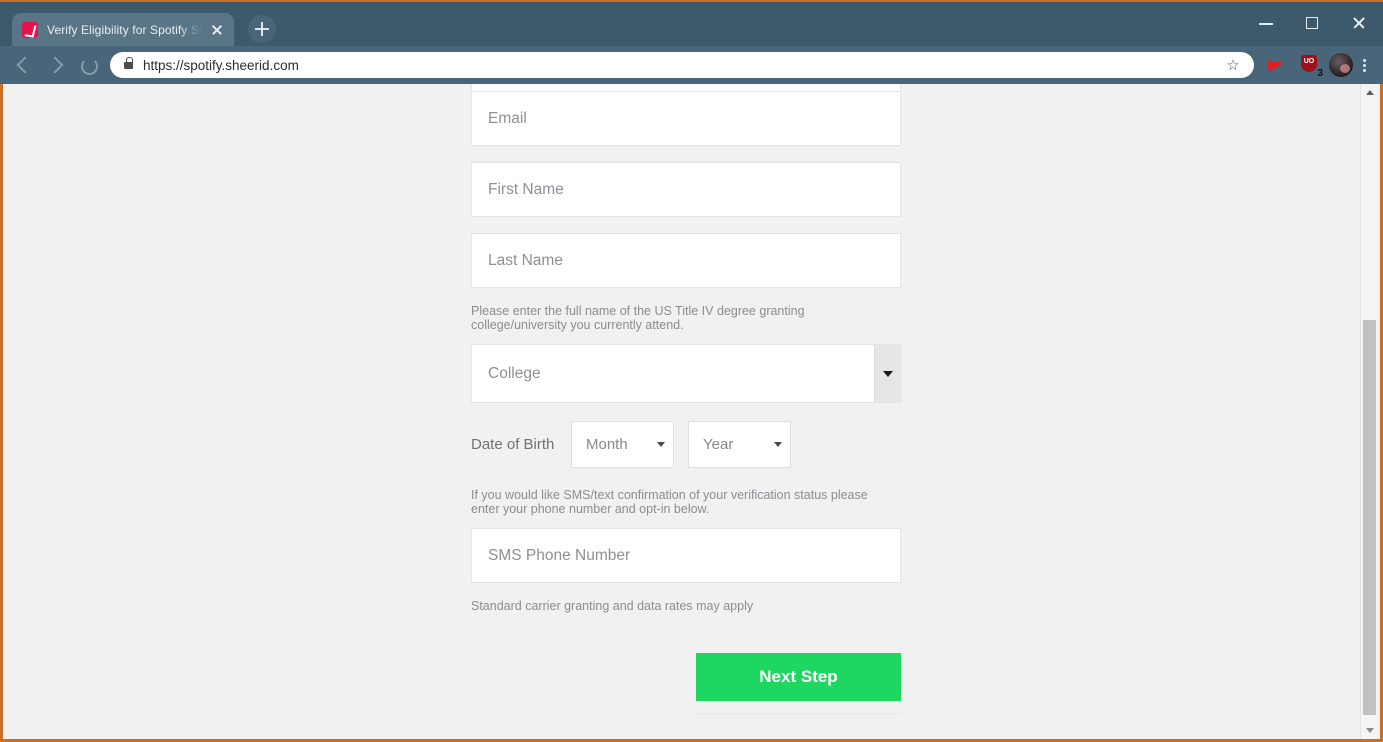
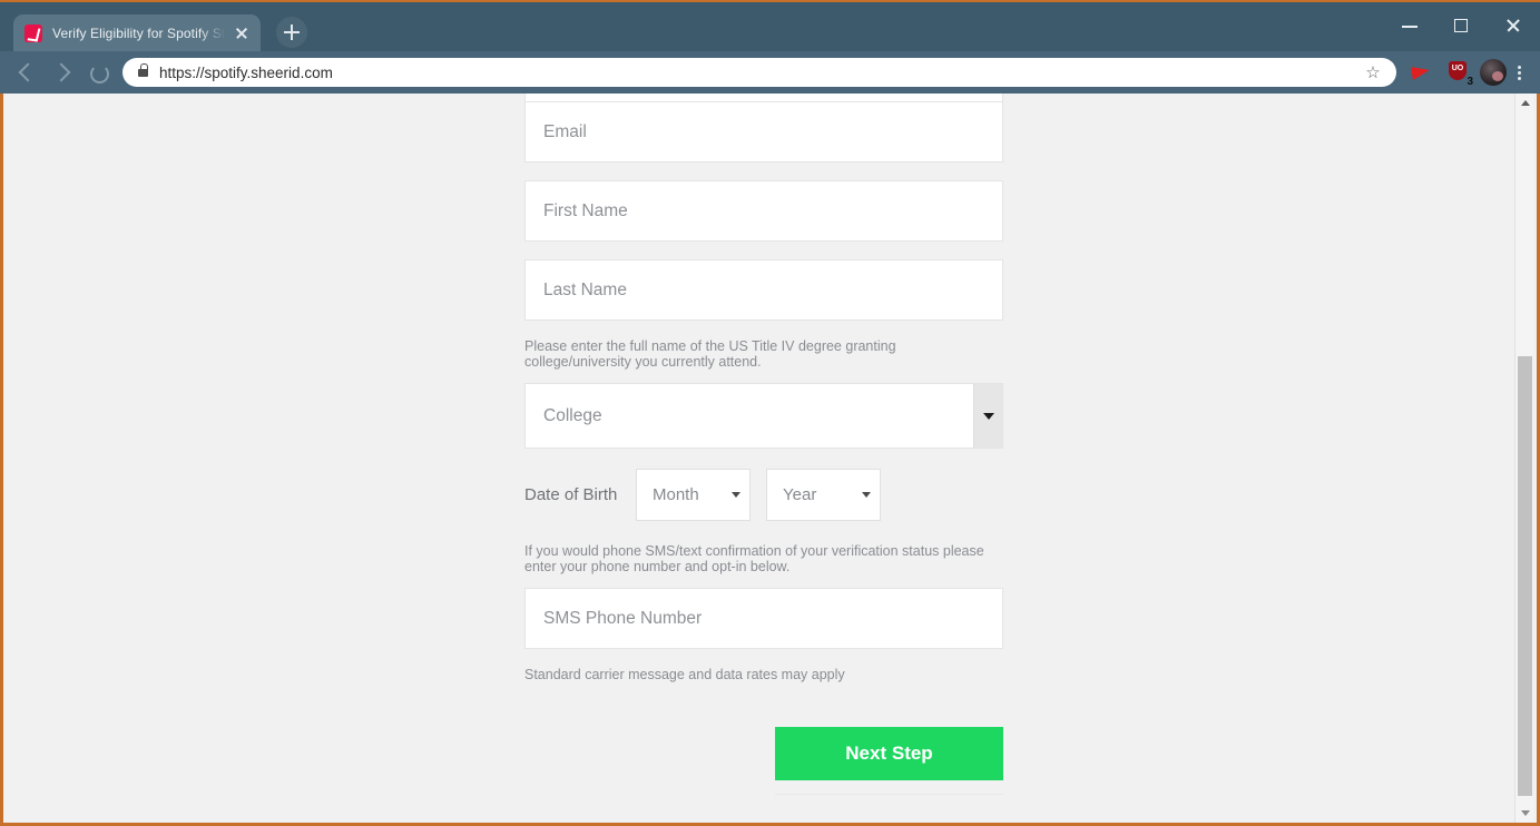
  Verify Eligibility for Spotify St
  https://spotify.sheerid.com
  ☆
  3
  Email
  First Name
  Last Name
  Please enter the full name of the US Title IV degree granting college/university you currently attend.
  College
  Date of Birth
  Month
  Year
- If you would like SMS/text confirmation of your verification status please enter your phone number and opt-in below.
+ If you would phone SMS/text confirmation of your verification status please enter your phone number and opt-in below.
  SMS Phone Number
- Standard carrier granting and data rates may apply
+ Standard carrier message and data rates may apply
  Next Step
